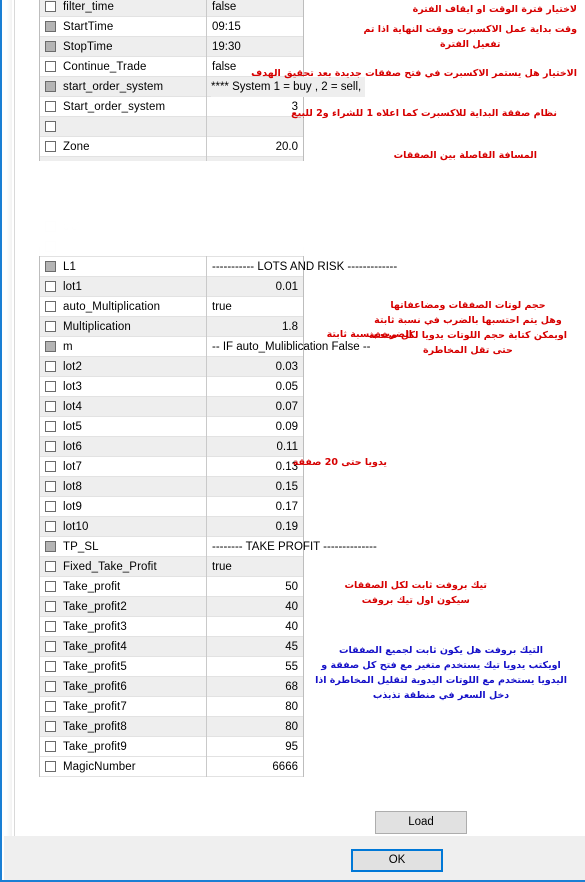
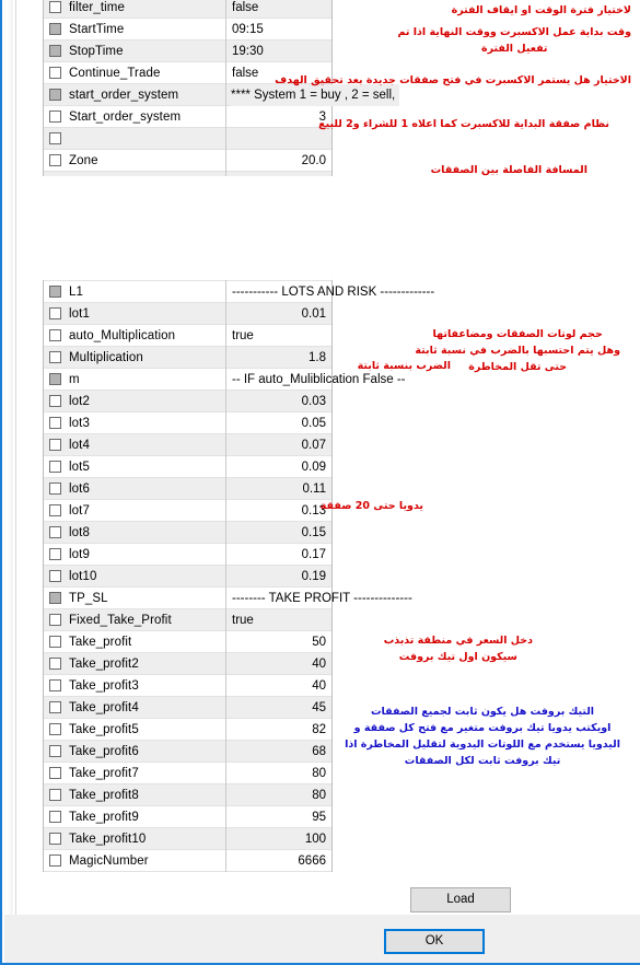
  filter_time
  false
  StartTime
  09:15
  StopTime
  19:30
  Continue_Trade
  false
  start_order_system
  **** System 1 = buy , 2 = sell,
  Start_order_system
  3
  Zone
  20.0
  L1
  ----------- LOTS AND RISK -------------
  lot1
  0.01
  auto_Multiplication
  true
  Multiplication
  1.8
  m
  -- IF auto_Muliblication False --
  lot2
  0.03
  lot3
  0.05
  lot4
  0.07
  lot5
  0.09
  lot6
  0.11
  lot7
  0.13
  lot8
  0.15
  lot9
  0.17
  lot10
  0.19
  TP_SL
  -------- TAKE PROFIT --------------
  Fixed_Take_Profit
  true
  Take_profit
  50
  Take_profit2
  40
  Take_profit3
  40
  Take_profit4
  45
  Take_profit5
- 55
+ 82
  Take_profit6
  68
  Take_profit7
  80
  Take_profit8
  80
  Take_profit9
  95
+ Take_profit10
+ 100
  MagicNumber
  6666
  Load
  OK
  لاختيار فترة الوقت او ايقاف الفترة
  وقت بداية عمل الاكسبرت ووقت النهاية اذا تم
  تفعيل الفترة
  الاختيار هل يستمر الاكسبرت في فتح صفقات جديدة بعد تحقيق الهدف
  نظام صفقة البداية للاكسبرت كما اعلاه 1 للشراء و2 للبيع
  المسافة الفاصلة بين الصفقات
  حجم لوتات الصفقات ومضاعفاتها
  وهل يتم احتسبها بالضرب في نسبة ثابتة
- اويمكن كتابة حجم اللوتات يدويا لكل صفقة
  حتى تقل المخاطرة
  الضرب بنسبة ثابتة
  يدويا حتى 20 صفقة
- تيك بروفت ثابت لكل الصفقات
+ دخل السعر في منطقة تذبذب
  سيكون اول تيك بروفت
  التيك بروفت هل يكون ثابت لجميع الصفقات
- اويكتب يدويا تيك يستخدم متغير مع فتح كل صفقة و
+ اويكتب يدويا تيك بروفت متغير مع فتح كل صفقة و
  اليدويا يستخدم مع اللوتات اليدوية لتقليل المخاطرة اذا
- دخل السعر في منطقة تذبذب
+ تيك بروفت ثابت لكل الصفقات
